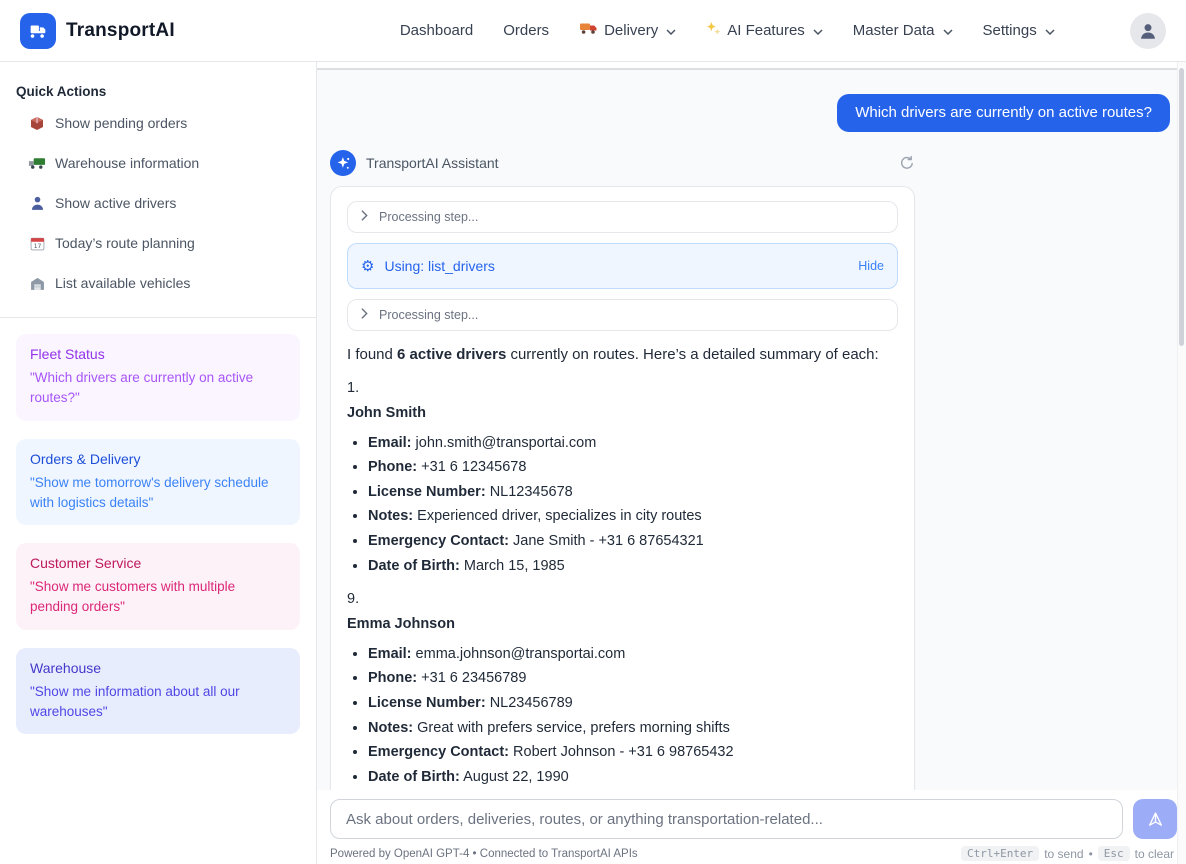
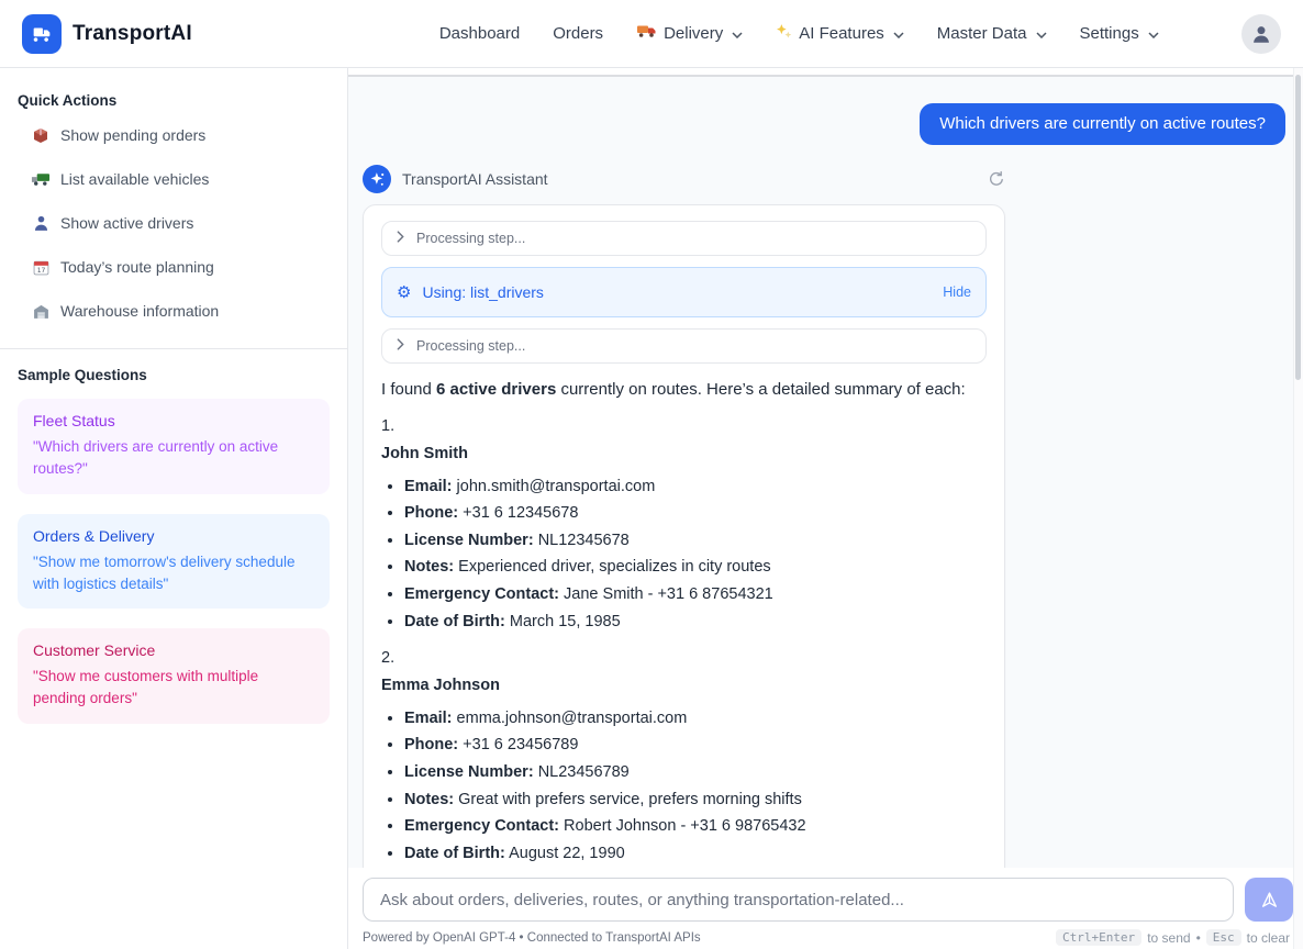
  TransportAI
  Dashboard
  Orders
  Delivery
  AI Features
  Master Data
  Settings
  Quick Actions
  Show pending orders
- Warehouse information
+ List available vehicles
  Show active drivers
  Today’s route planning
- List available vehicles
+ Warehouse information
+ Sample Questions
  Fleet Status
  "Which drivers are currently on active routes?"
  Orders & Delivery
  "Show me tomorrow's delivery schedule with logistics details"
  Customer Service
  "Show me customers with multiple pending orders"
- Warehouse
- "Show me information about all our warehouses"
  Which drivers are currently on active routes?
  TransportAI Assistant
  Processing step...
  ⚙
  Using: list_drivers
  Hide
  Processing step...
  I found 6 active drivers currently on routes. Here’s a detailed summary of each:
  1.
  John Smith
  Email: john.smith@transportai.com
  Phone: +31 6 12345678
  License Number: NL12345678
  Notes: Experienced driver, specializes in city routes
  Emergency Contact: Jane Smith - +31 6 87654321
  Date of Birth: March 15, 1985
- 9.
+ 2.
  Emma Johnson
  Email: emma.johnson@transportai.com
  Phone: +31 6 23456789
  License Number: NL23456789
  Notes: Great with prefers service, prefers morning shifts
  Emergency Contact: Robert Johnson - +31 6 98765432
  Date of Birth: August 22, 1990
  Ask about orders, deliveries, routes, or anything transportation-related...
  Powered by OpenAI GPT-4 • Connected to TransportAI APIs
  Ctrl+Enter
  to send
  •
  Esc
  to clear
